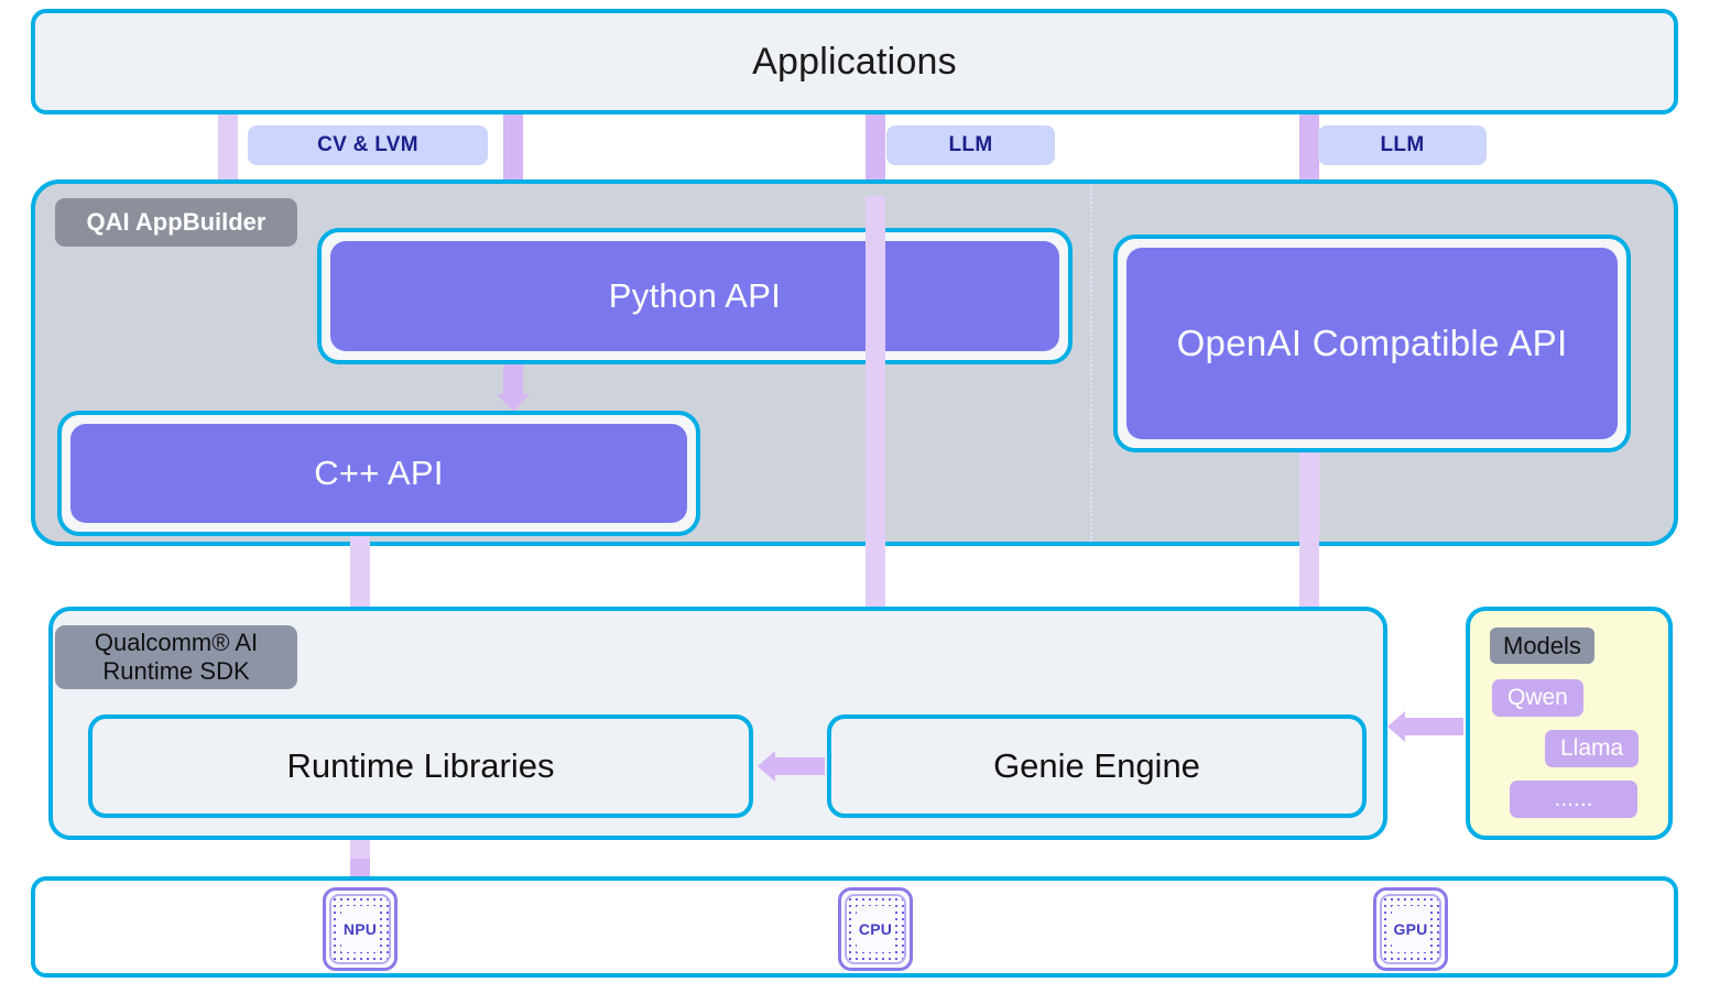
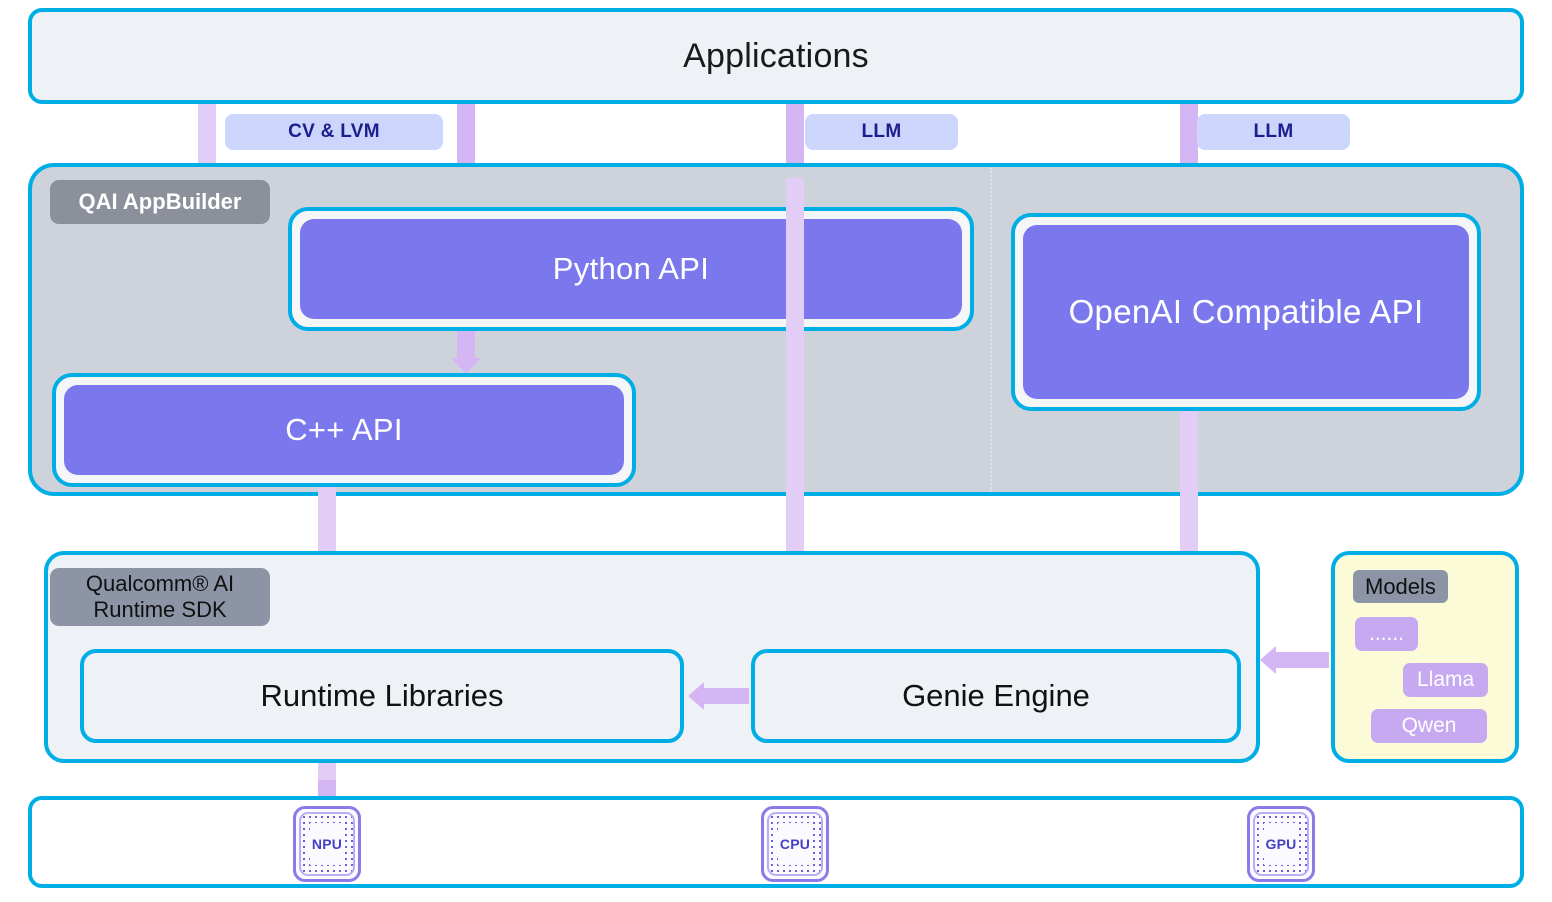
  Applications
  CV & LVM
  LLM
  LLM
  QAI AppBuilder
  Python API
  C++ API
  OpenAI Compatible API
  Qualcomm® AI
  Runtime SDK
  Runtime Libraries
  Genie Engine
  Models
- Qwen
+ ......
  Llama
- ......
+ Qwen
  NPU
  CPU
  GPU
